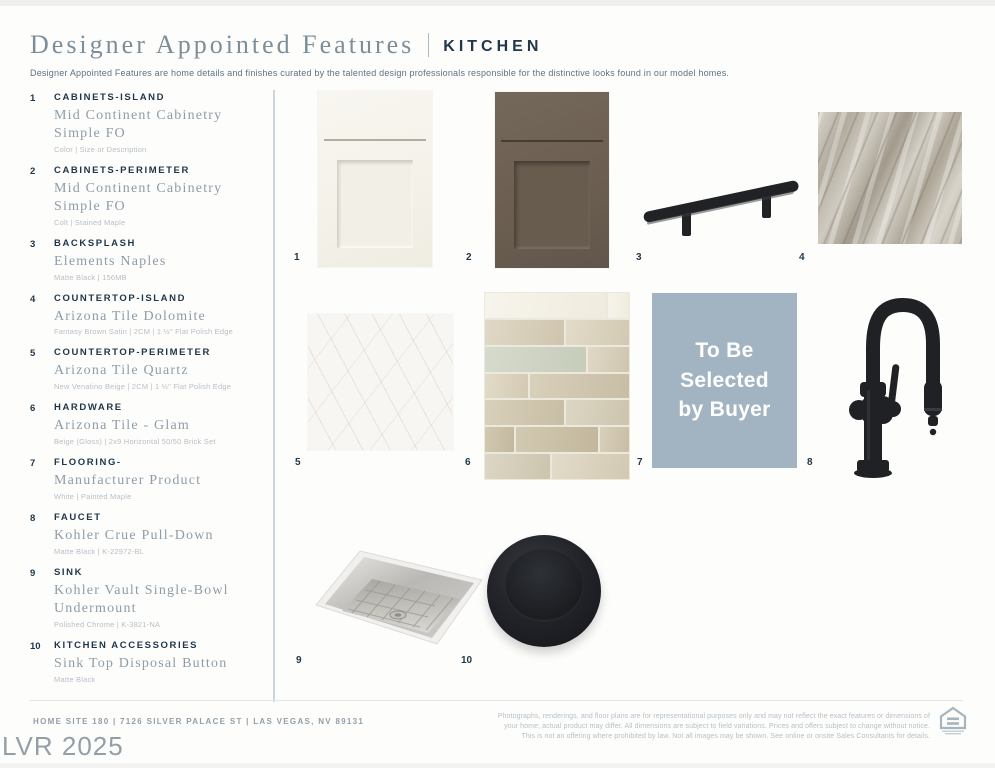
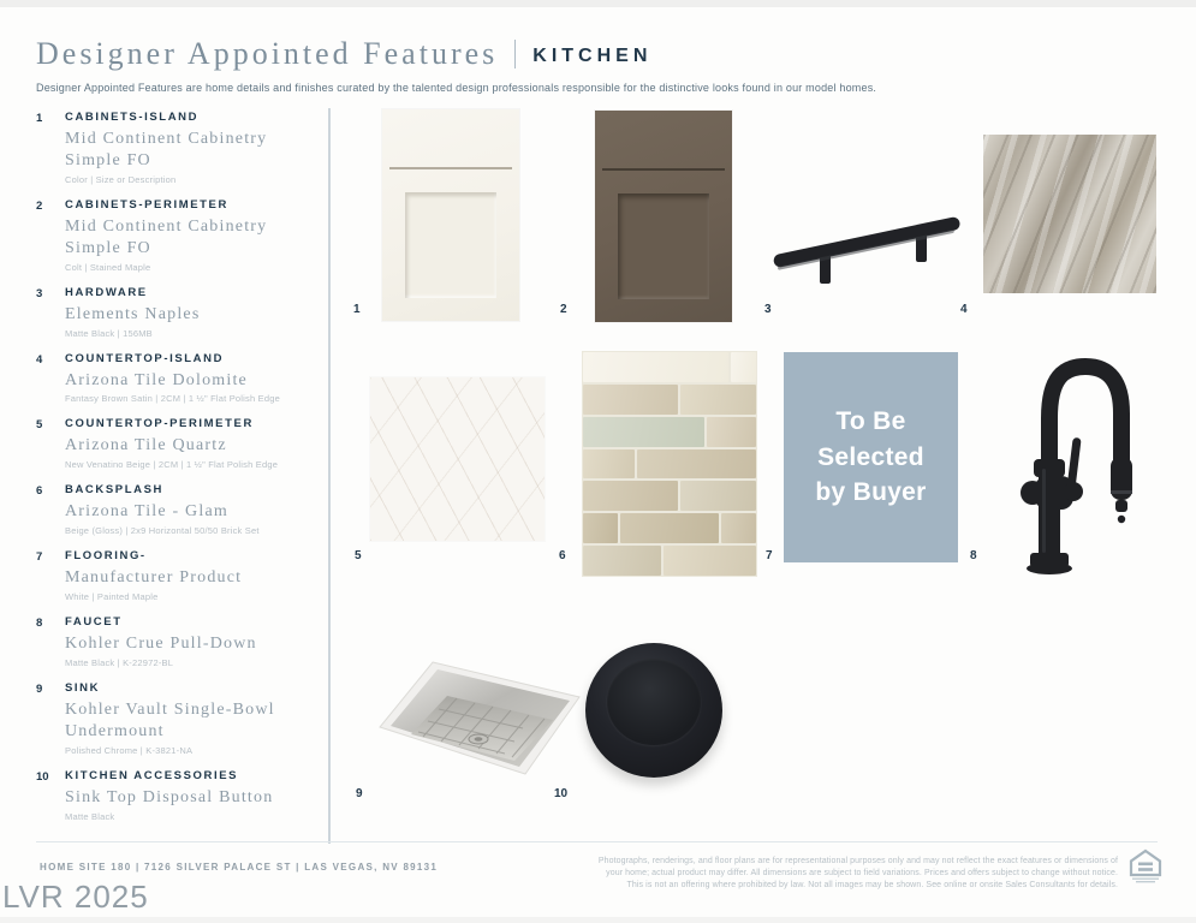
  Designer Appointed Features
  KITCHEN
  Designer Appointed Features are home details and finishes curated by the talented design professionals responsible for the distinctive looks found in our model homes.
  1
  CABINETS-ISLAND
  Mid Continent Cabinetry Simple FO
  Color | Size or Description
  2
  CABINETS-PERIMETER
  Mid Continent Cabinetry Simple FO
  Colt | Stained Maple
  3
- BACKSPLASH
+ HARDWARE
  Elements Naples
  Matte Black | 156MB
  4
  COUNTERTOP-ISLAND
  Arizona Tile Dolomite
  Fantasy Brown Satin | 2CM | 1 ½" Flat Polish Edge
  5
  COUNTERTOP-PERIMETER
  Arizona Tile Quartz
  New Venatino Beige | 2CM | 1 ½" Flat Polish Edge
  6
- HARDWARE
+ BACKSPLASH
  Arizona Tile - Glam
  Beige (Gloss) | 2x9 Horizontal 50/50 Brick Set
  7
  FLOORING-
  Manufacturer Product
  White | Painted Maple
  8
  FAUCET
  Kohler Crue Pull-Down
  Matte Black | K-22972-BL
  9
  SINK
  Kohler Vault Single-Bowl Undermount
  Polished Chrome | K-3821-NA
  10
  KITCHEN ACCESSORIES
  Sink Top Disposal Button
  Matte Black
  To Be
  Selected
  by Buyer
  1
  2
  3
  4
  5
  6
  7
  8
  9
  10
  HOME SITE 180 | 7126 SILVER PALACE ST | LAS VEGAS, NV 89131
  LVR 2025
